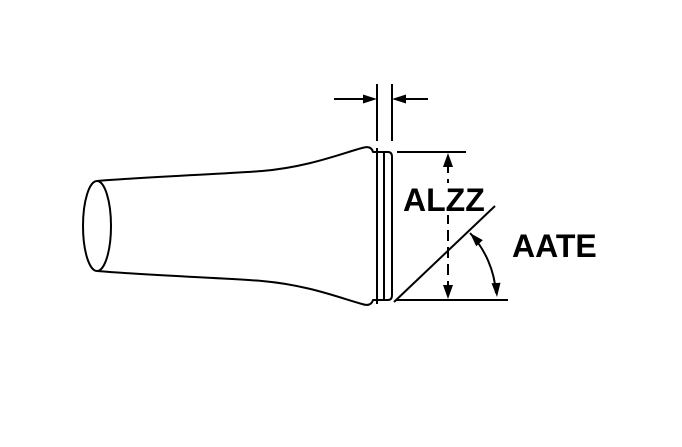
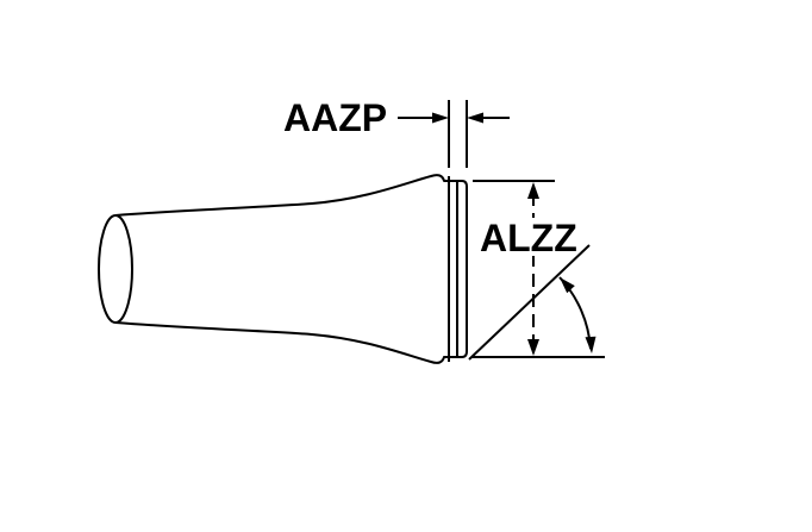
+ AAZP
  ALZZ
- AATE
